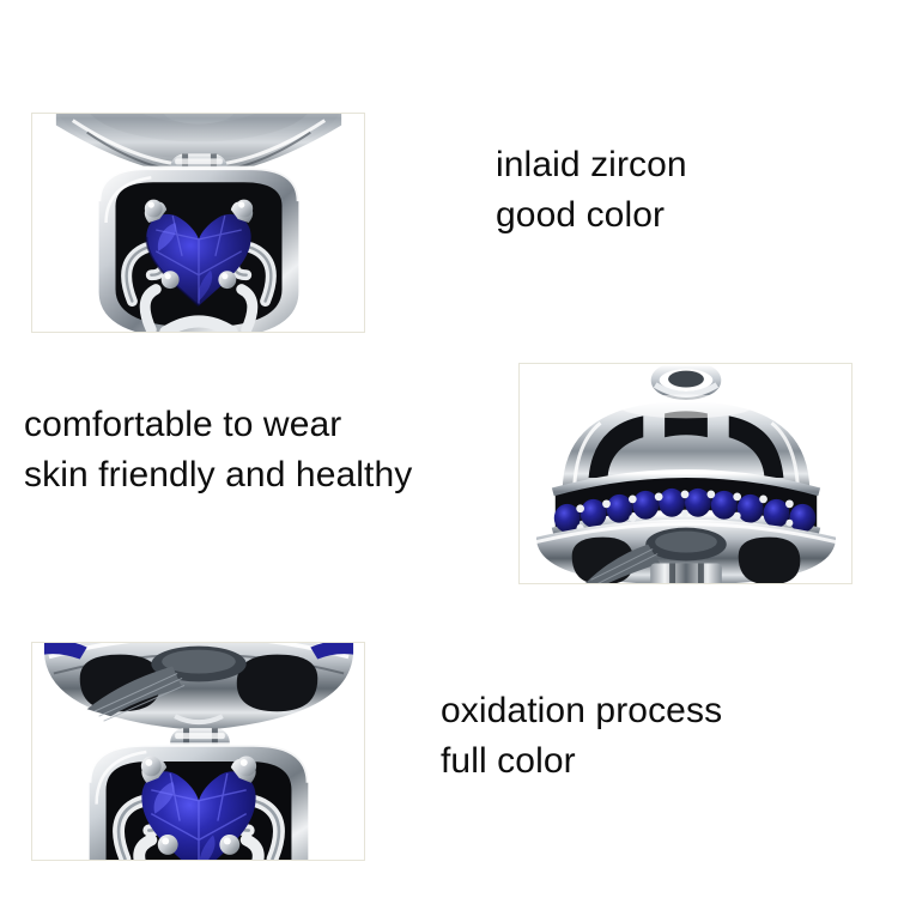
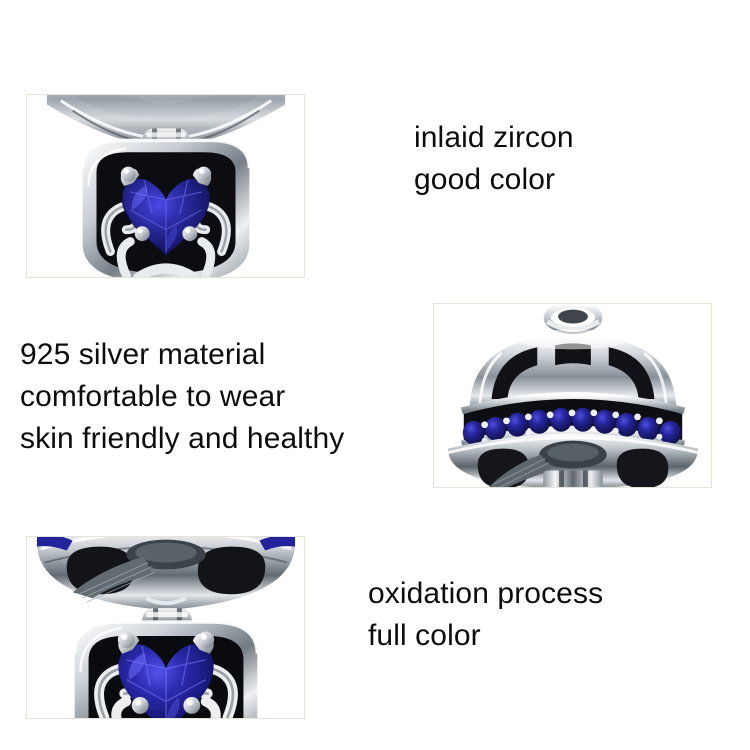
  inlaid zircon
  good color
+ 925 silver material
  comfortable to wear
  skin friendly and healthy
  oxidation process
  full color
